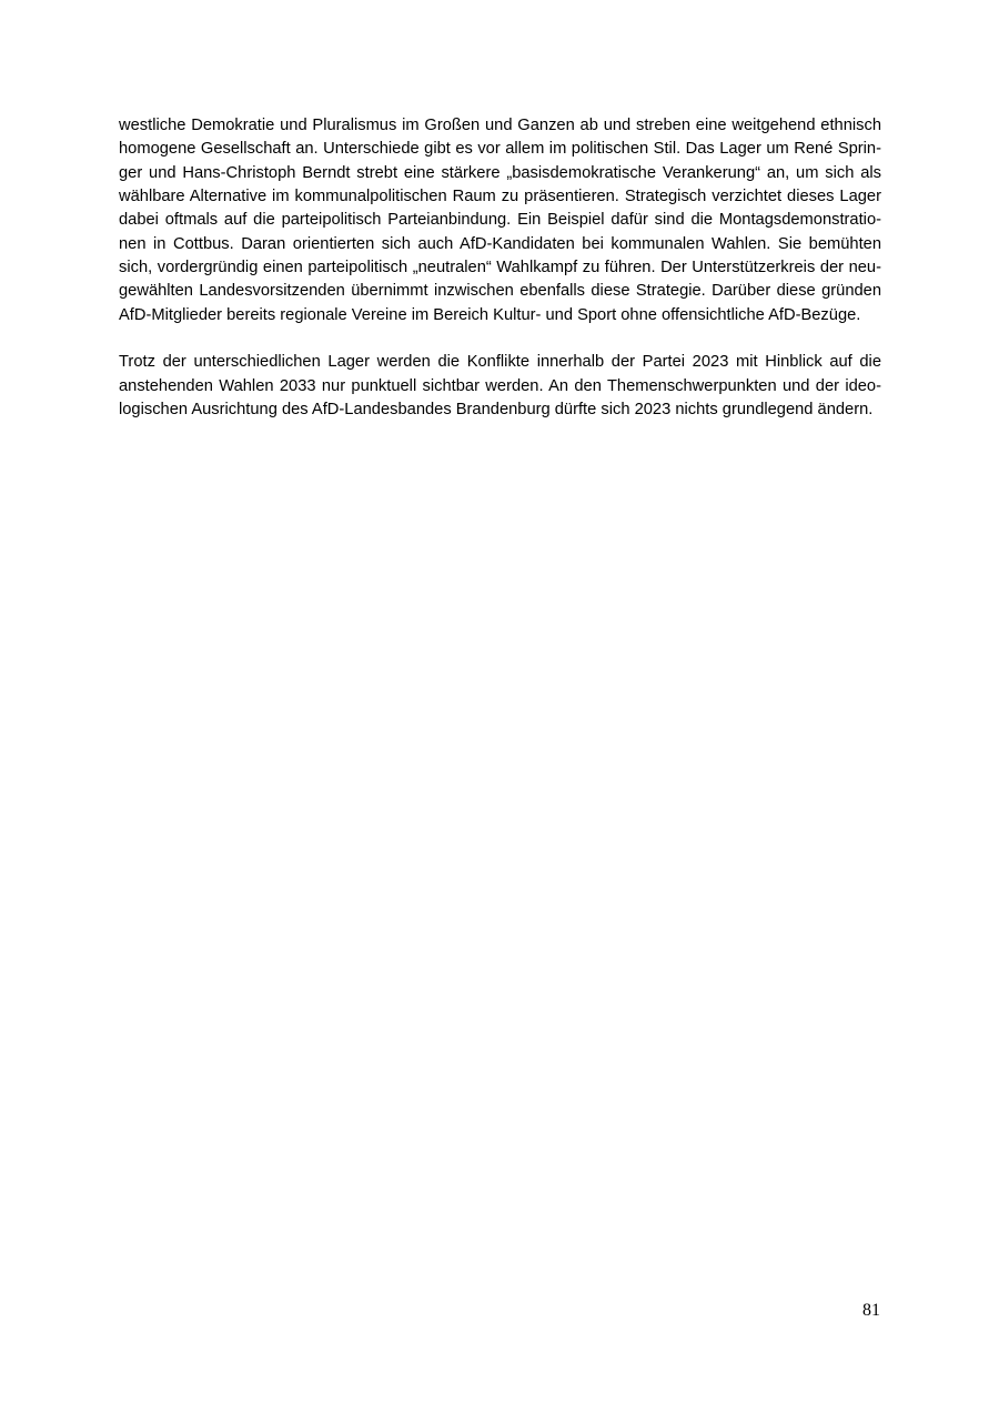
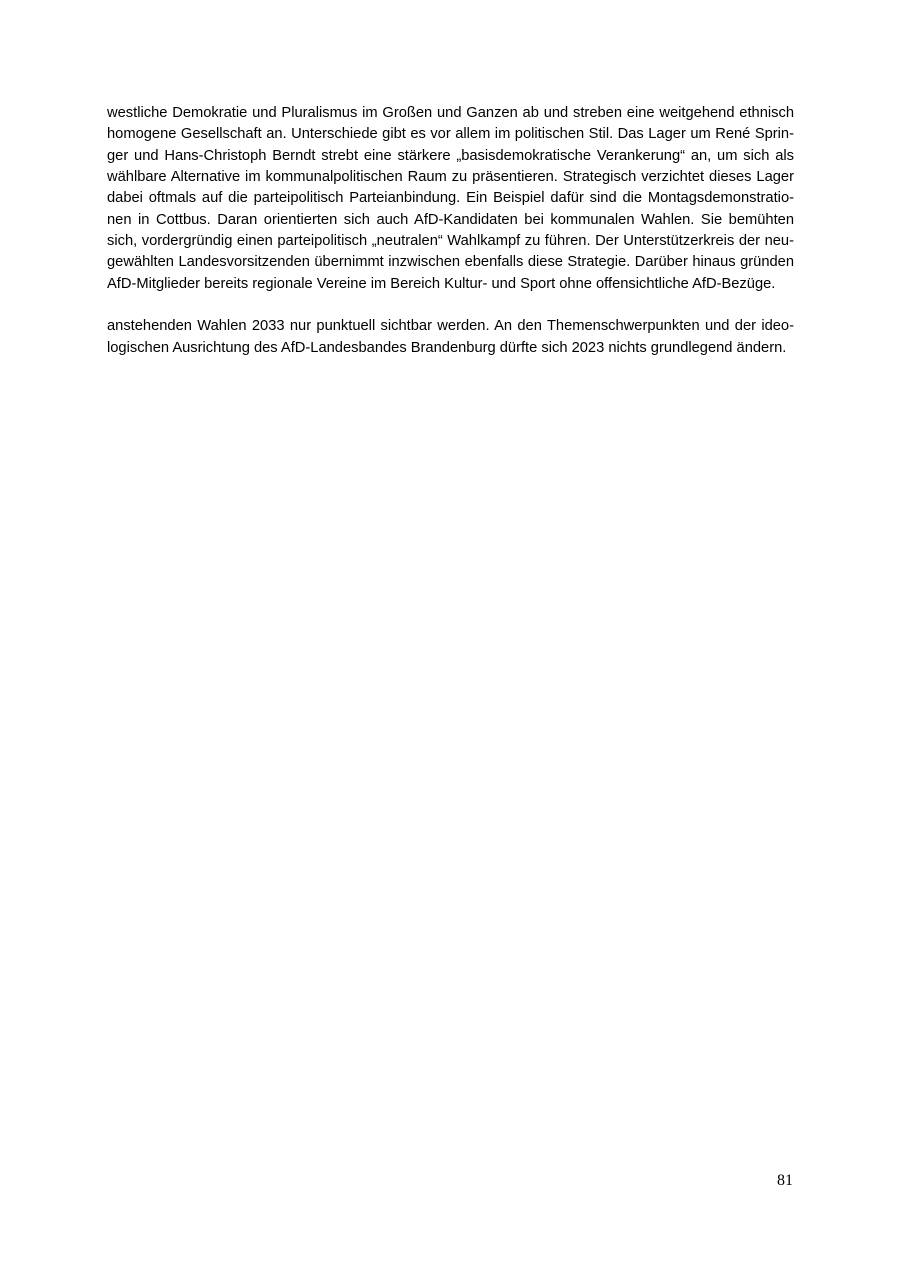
  westliche Demokratie und Pluralismus im Großen und Ganzen ab und streben eine weitgehend ethnisch
  homogene Gesellschaft an. Unterschiede gibt es vor allem im politischen Stil. Das Lager um René Sprin-
  ger und Hans-Christoph Berndt strebt eine stärkere „basisdemokratische Verankerung“ an, um sich als
  wählbare Alternative im kommunalpolitischen Raum zu präsentieren. Strategisch verzichtet dieses Lager
  dabei oftmals auf die parteipolitisch Parteianbindung. Ein Beispiel dafür sind die Montagsdemonstratio-
  nen in Cottbus. Daran orientierten sich auch AfD-Kandidaten bei kommunalen Wahlen. Sie bemühten
  sich, vordergründig einen parteipolitisch „neutralen“ Wahlkampf zu führen. Der Unterstützerkreis der neu-
- gewählten Landesvorsitzenden übernimmt inzwischen ebenfalls diese Strategie. Darüber diese gründen
+ gewählten Landesvorsitzenden übernimmt inzwischen ebenfalls diese Strategie. Darüber hinaus gründen
  AfD-Mitglieder bereits regionale Vereine im Bereich Kultur- und Sport ohne offensichtliche AfD-Bezüge.
- Trotz der unterschiedlichen Lager werden die Konflikte innerhalb der Partei 2023 mit Hinblick auf die
  anstehenden Wahlen 2033 nur punktuell sichtbar werden. An den Themenschwerpunkten und der ideo-
  logischen Ausrichtung des AfD-Landesbandes Brandenburg dürfte sich 2023 nichts grundlegend ändern.
  81
